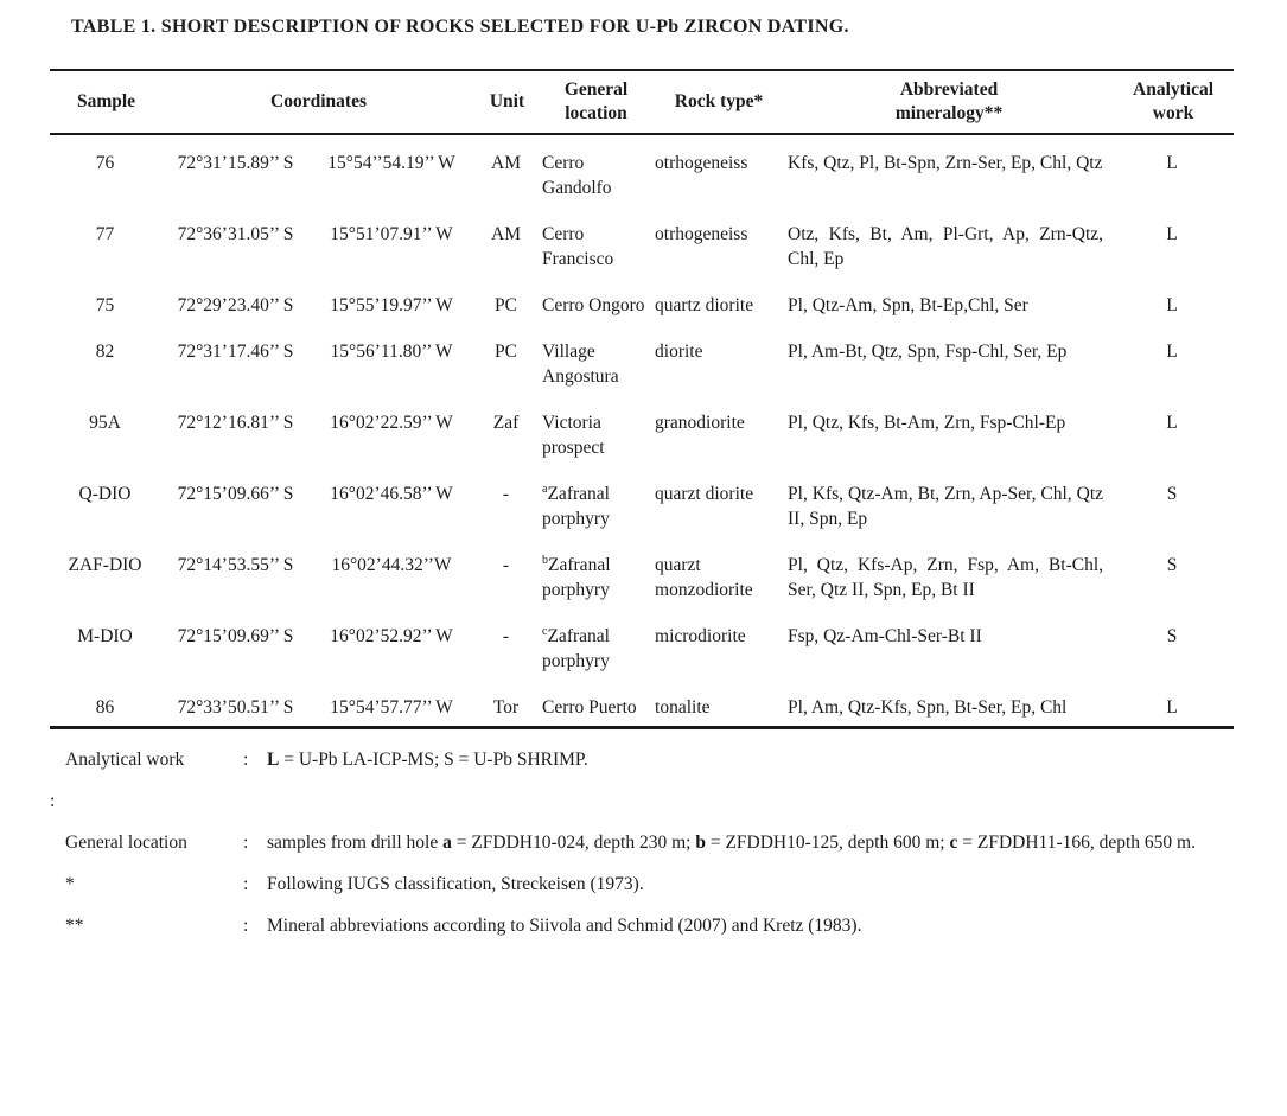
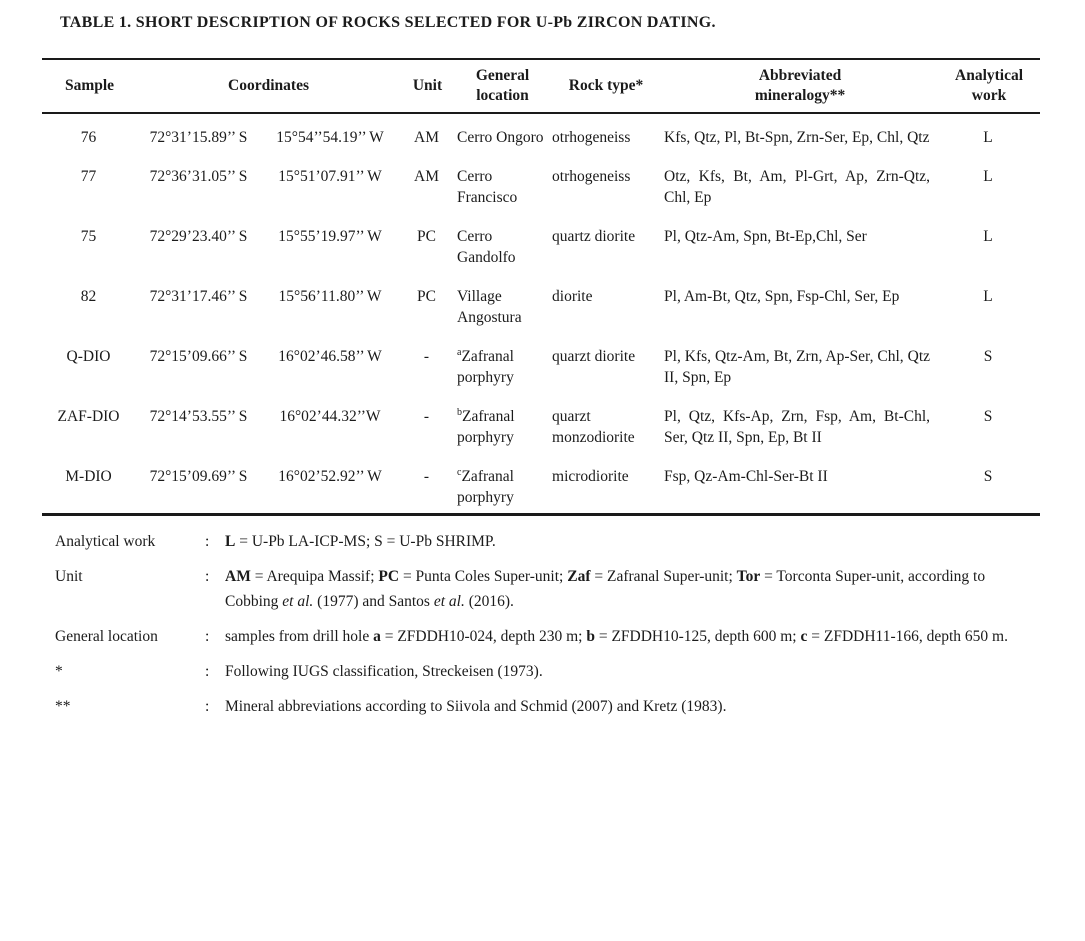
  TABLE 1. SHORT DESCRIPTION OF ROCKS SELECTED FOR U-Pb ZIRCON DATING.
  Sample	Coordinates	Unit	General location	Rock type*	Abbreviated mineralogy**	Analytical work
- 76	72°31’15.89’’ S	15°54’’54.19’’ W	AM	Cerro Gandolfo	otrhogeneiss	Kfs, Qtz, Pl, Bt-Spn, Zrn-Ser, Ep, Chl, Qtz	L
+ 76	72°31’15.89’’ S	15°54’’54.19’’ W	AM	Cerro Ongoro	otrhogeneiss	Kfs, Qtz, Pl, Bt-Spn, Zrn-Ser, Ep, Chl, Qtz	L
  77	72°36’31.05’’ S	15°51’07.91’’ W	AM	Cerro Francisco	otrhogeneiss	Otz, Kfs, Bt, Am, Pl-Grt, Ap, Zrn-Qtz, Chl, Ep	L
- 75	72°29’23.40’’ S	15°55’19.97’’ W	PC	Cerro Ongoro	quartz diorite	Pl, Qtz-Am, Spn, Bt-Ep,Chl, Ser	L
+ 75	72°29’23.40’’ S	15°55’19.97’’ W	PC	Cerro Gandolfo	quartz diorite	Pl, Qtz-Am, Spn, Bt-Ep,Chl, Ser	L
  82	72°31’17.46’’ S	15°56’11.80’’ W	PC	Village Angostura	diorite	Pl, Am-Bt, Qtz, Spn, Fsp-Chl, Ser, Ep	L
- 95A	72°12’16.81’’ S	16°02’22.59’’ W	Zaf	Victoria prospect	granodiorite	Pl, Qtz, Kfs, Bt-Am, Zrn, Fsp-Chl-Ep	L
  Q-DIO	72°15’09.66’’ S	16°02’46.58’’ W	-	aZafranal porphyry	quarzt diorite	Pl, Kfs, Qtz-Am, Bt, Zrn, Ap-Ser, Chl, Qtz II, Spn, Ep	S
  ZAF-DIO	72°14’53.55’’ S	16°02’44.32’’W	-	bZafranal porphyry	quarzt monzodiorite	Pl, Qtz, Kfs-Ap, Zrn, Fsp, Am, Bt-Chl, Ser, Qtz II, Spn, Ep, Bt II	S
  M-DIO	72°15’09.69’’ S	16°02’52.92’’ W	-	cZafranal porphyry	microdiorite	Fsp, Qz-Am-Chl-Ser-Bt II	S
- 86	72°33’50.51’’ S	15°54’57.77’’ W	Tor	Cerro Puerto	tonalite	Pl, Am, Qtz-Kfs, Spn, Bt-Ser, Ep, Chl	L
  Analytical work
  :
  L = U-Pb LA-ICP-MS; S = U-Pb SHRIMP.
+ Unit
  :
+ AM = Arequipa Massif; PC = Punta Coles Super-unit; Zaf = Zafranal Super-unit; Tor = Torconta Super-unit, according to Cobbing et al. (1977) and Santos et al. (2016).
  General location
  :
  samples from drill hole a = ZFDDH10-024, depth 230 m; b = ZFDDH10-125, depth 600 m; c = ZFDDH11-166, depth 650 m.
  *
  :
  Following IUGS classification, Streckeisen (1973).
  **
  :
  Mineral abbreviations according to Siivola and Schmid (2007) and Kretz (1983).
